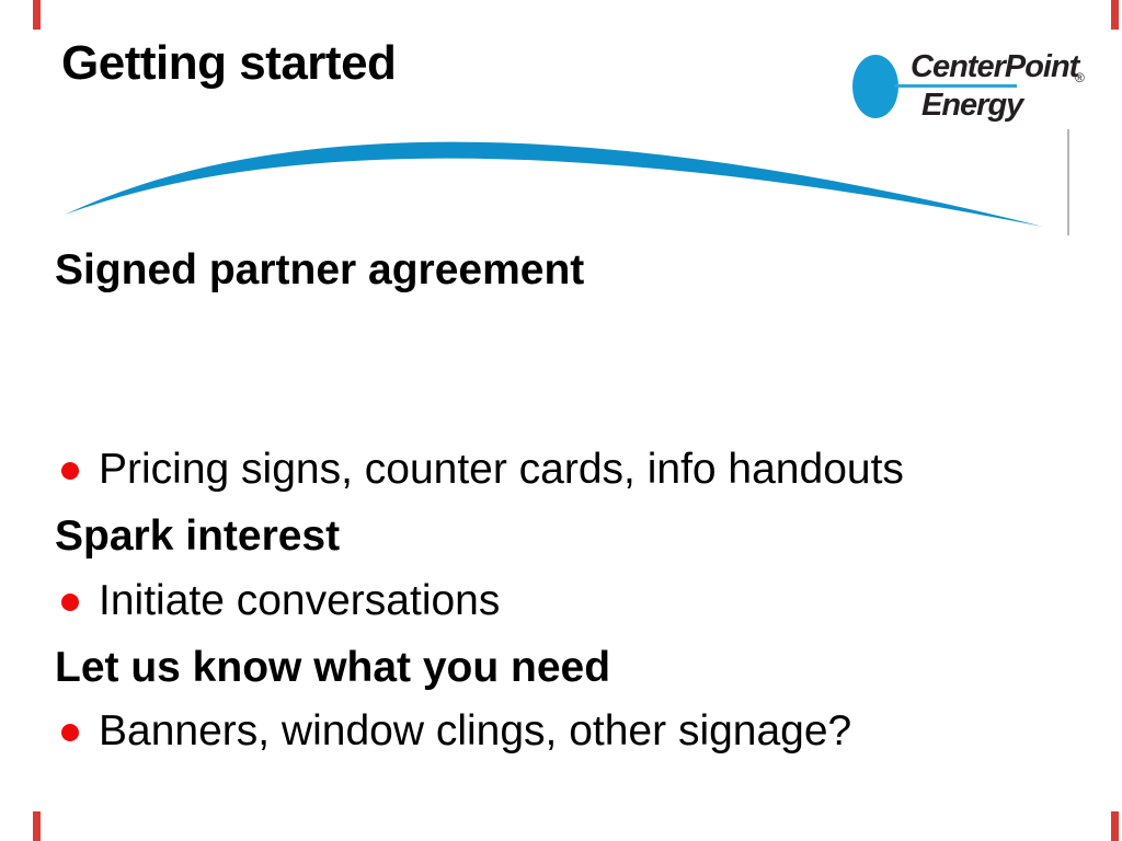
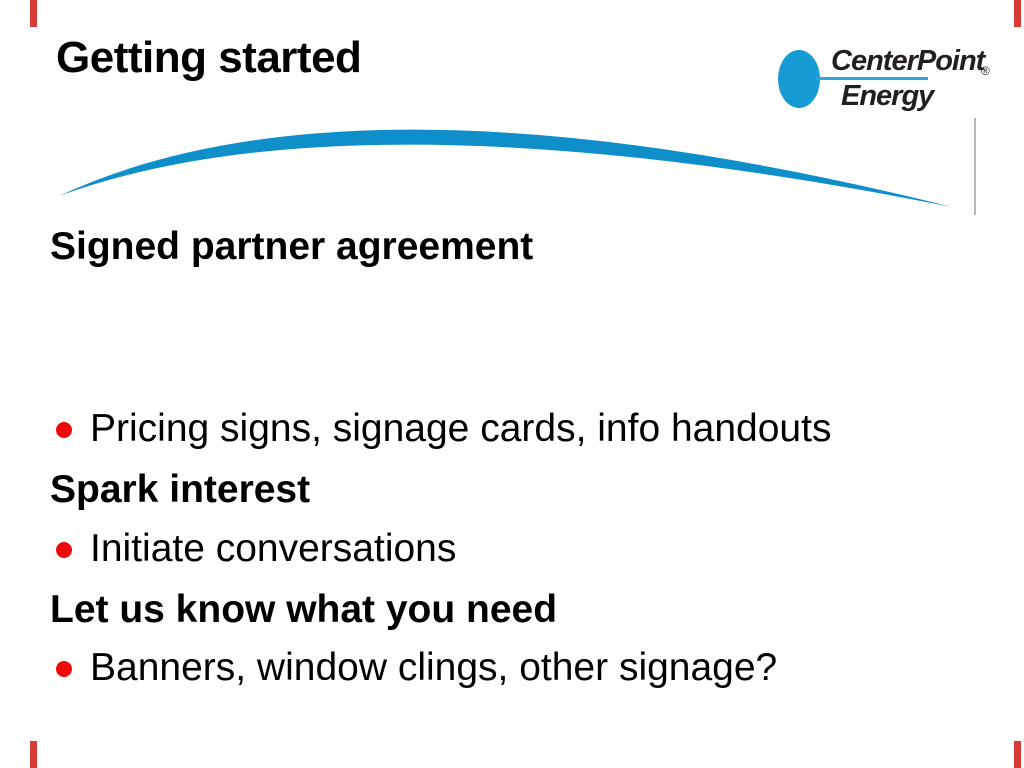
  Getting started
  CenterPoint
  ®
  Energy
  Signed partner agreement
- Pricing signs, counter cards, info handouts
+ Pricing signs, signage cards, info handouts
  Spark interest
  Initiate conversations
  Let us know what you need
  Banners, window clings, other signage?
